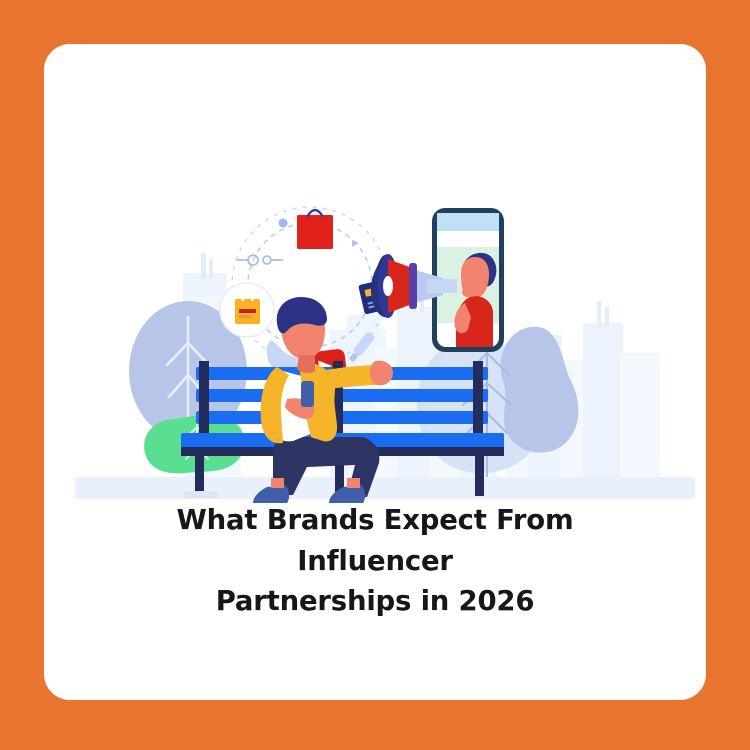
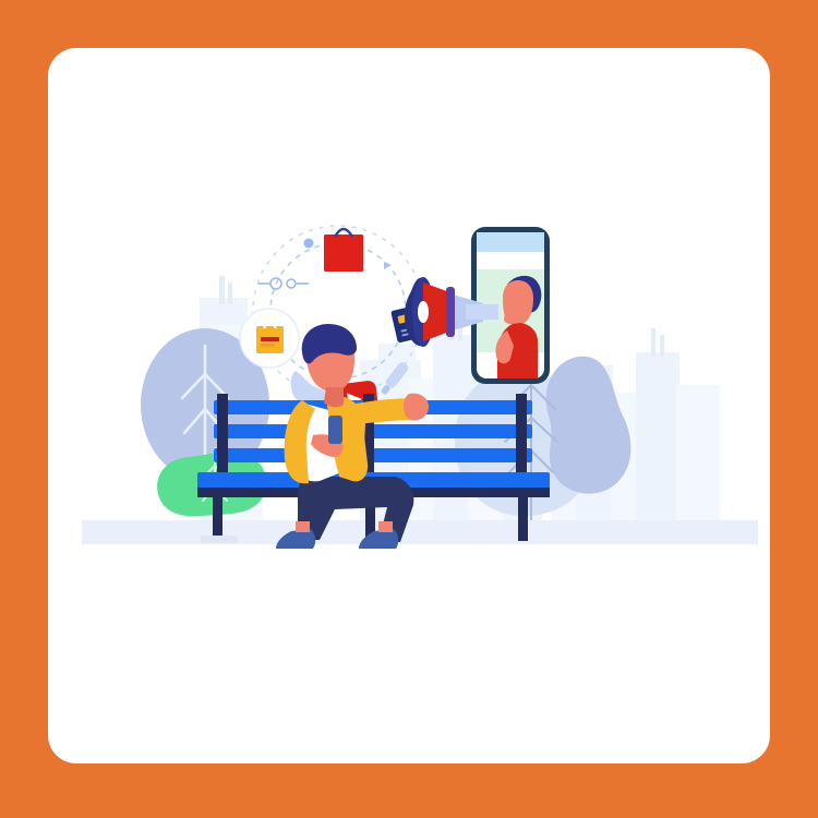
- What Brands Expect From Influencer
- Partnerships in 2026
